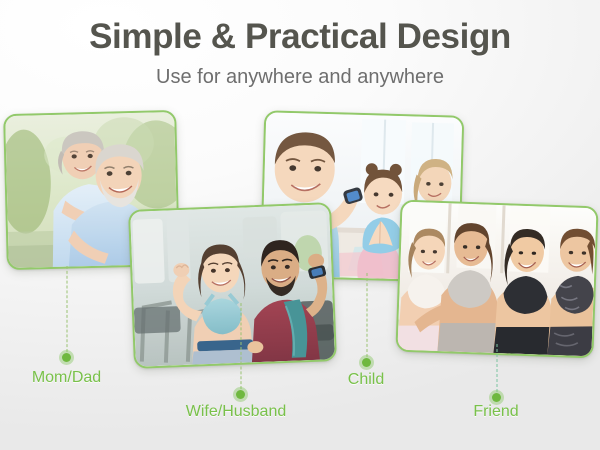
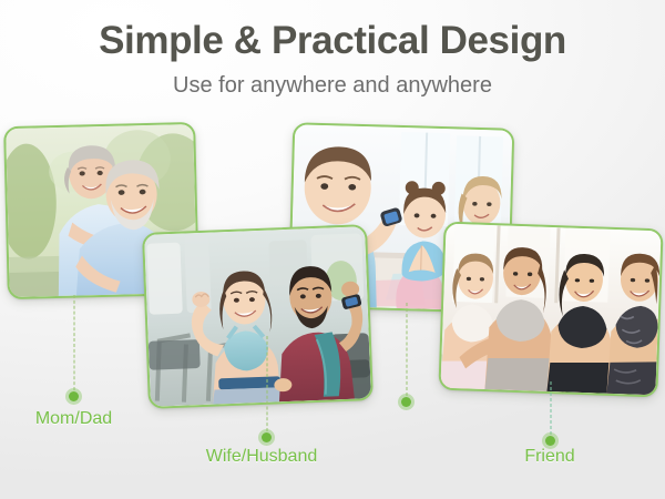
  Simple & Practical Design
  Use for anywhere and anywhere
  Mom/Dad
  Wife/Husband
- Child
  Friend
